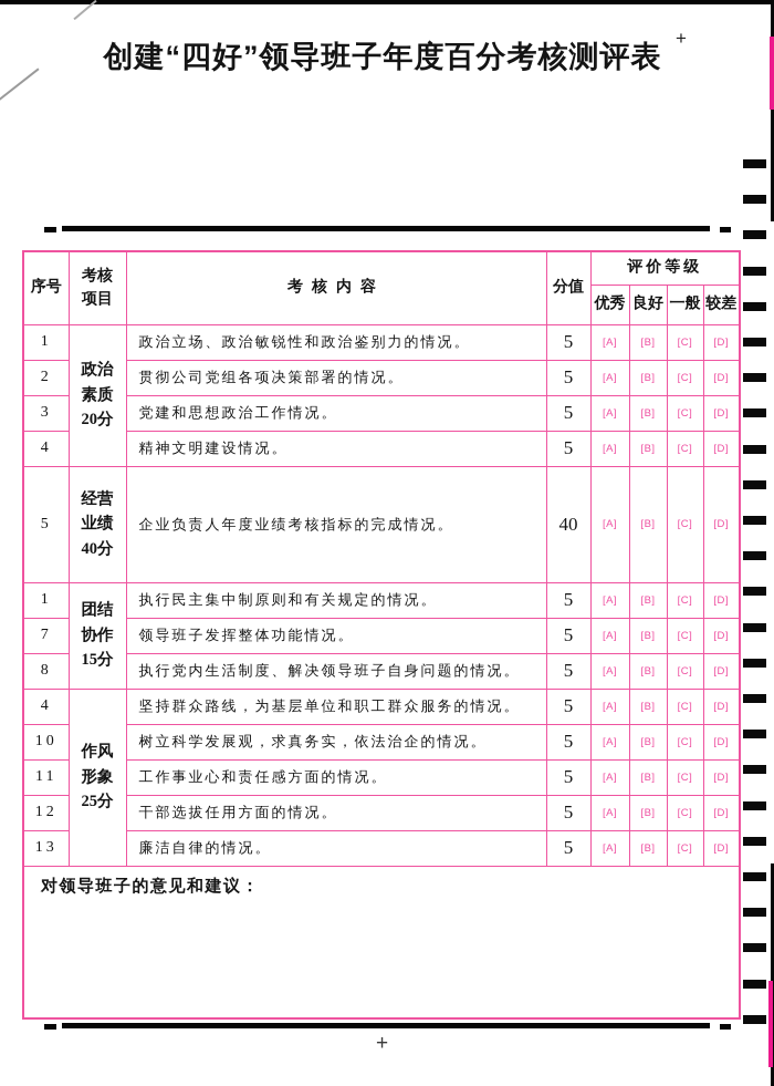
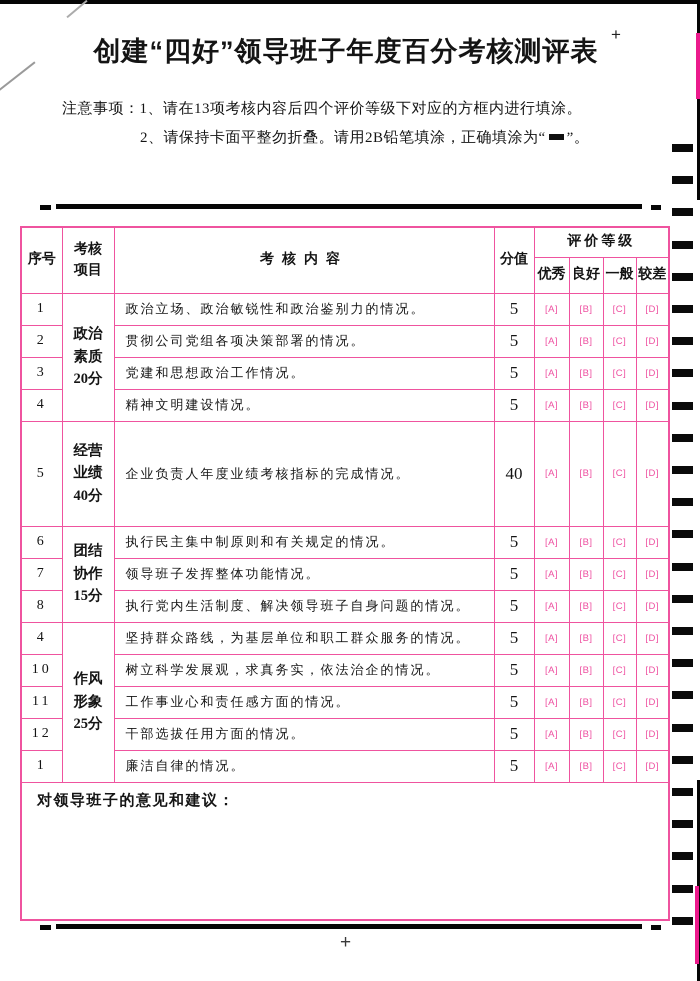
  创建“四好”领导班子年度百分考核测评表
  +
+ 注意事项：
+ 1、请在13项考核内容后四个评价等级下对应的方框内进行填涂。
+ 2、请保持卡面平整勿折叠。请用2B铅笔填涂，正确填涂为“ ”。
  序号	考核 项目	考核内容	分值	评价等级
  优秀	良好	一般	较差
  1	政治 素质 20分	政治立场、政治敏锐性和政治鉴别力的情况。	5	[A]	[B]	[C]	[D]
  2	贯彻公司党组各项决策部署的情况。	5	[A]	[B]	[C]	[D]
  3	党建和思想政治工作情况。	5	[A]	[B]	[C]	[D]
  4	精神文明建设情况。	5	[A]	[B]	[C]	[D]
  5	经营 业绩 40分	企业负责人年度业绩考核指标的完成情况。	40	[A]	[B]	[C]	[D]
- 1	团结 协作 15分	执行民主集中制原则和有关规定的情况。	5	[A]	[B]	[C]	[D]
+ 6	团结 协作 15分	执行民主集中制原则和有关规定的情况。	5	[A]	[B]	[C]	[D]
  7	领导班子发挥整体功能情况。	5	[A]	[B]	[C]	[D]
  8	执行党内生活制度、解决领导班子自身问题的情况。	5	[A]	[B]	[C]	[D]
  4	作风 形象 25分	坚持群众路线，为基层单位和职工群众服务的情况。	5	[A]	[B]	[C]	[D]
  10	树立科学发展观，求真务实，依法治企的情况。	5	[A]	[B]	[C]	[D]
  11	工作事业心和责任感方面的情况。	5	[A]	[B]	[C]	[D]
  12	干部选拔任用方面的情况。	5	[A]	[B]	[C]	[D]
- 13	廉洁自律的情况。	5	[A]	[B]	[C]	[D]
+ 1	廉洁自律的情况。	5	[A]	[B]	[C]	[D]
  对领导班子的意见和建议：
  +
